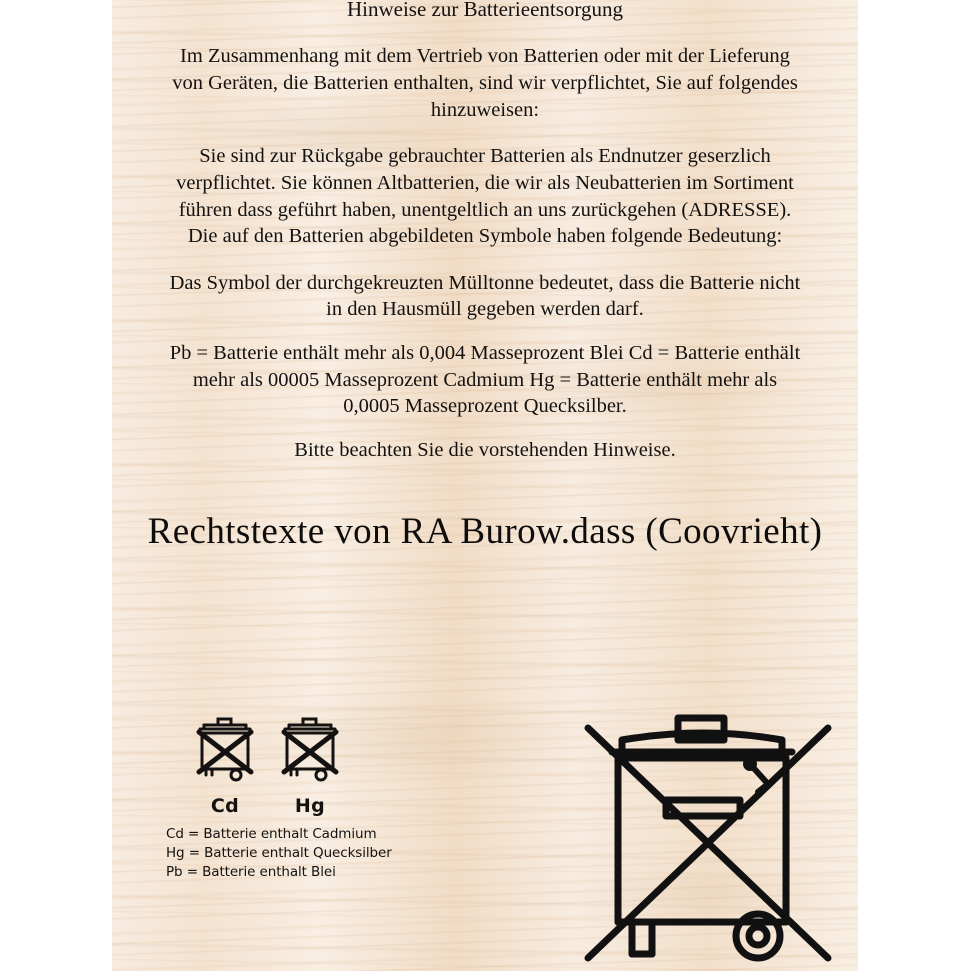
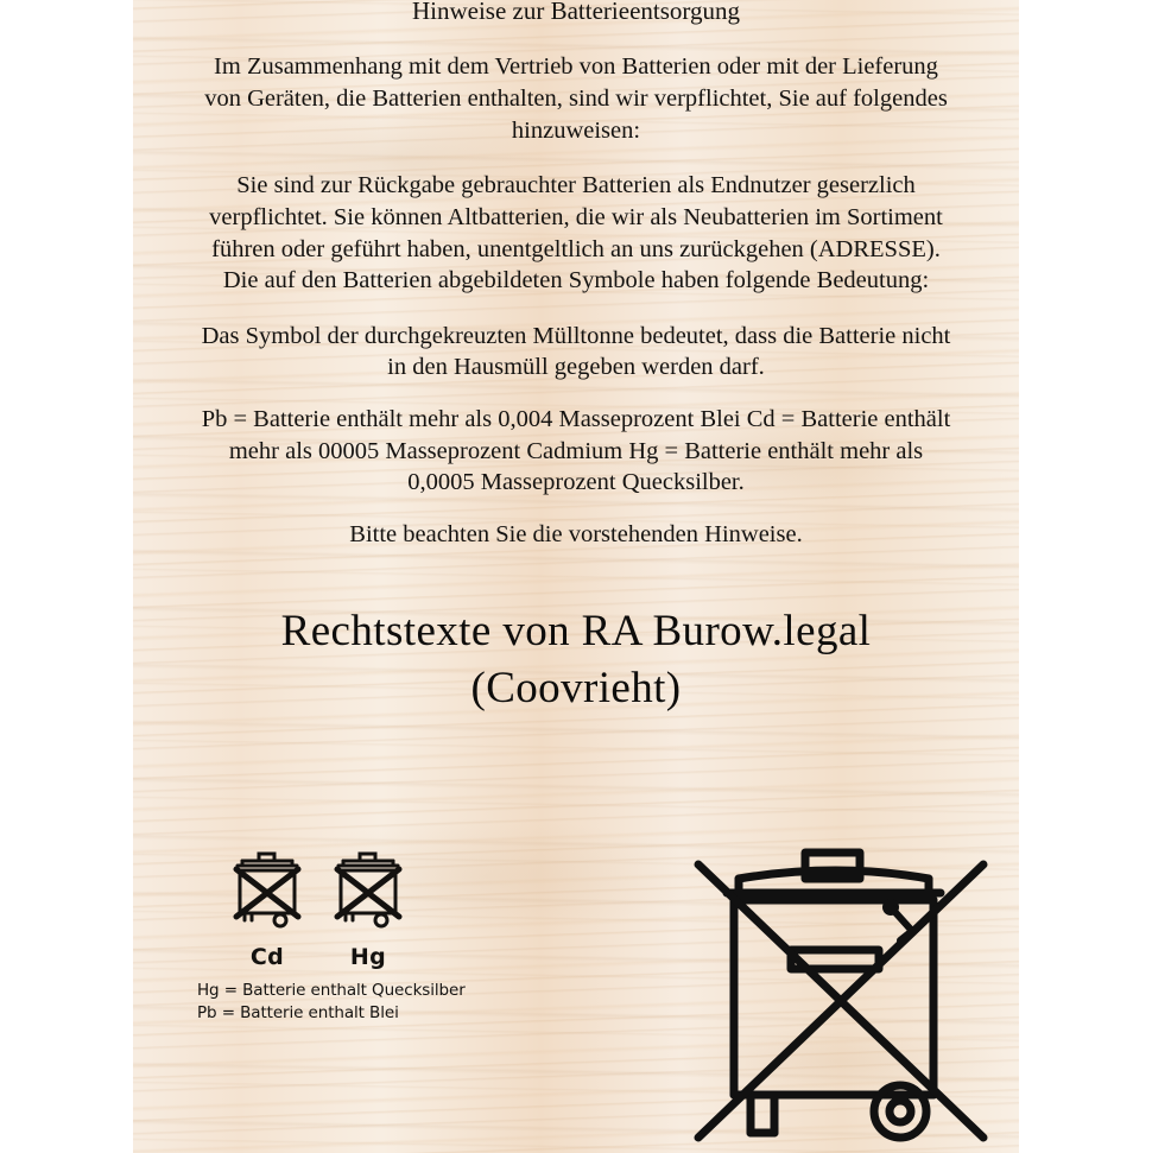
  Hinweise zur Batterieentsorgung
  Im Zusammenhang mit dem Vertrieb von Batterien oder mit der Lieferung von Geräten, die Batterien enthalten, sind wir verpflichtet, Sie auf folgendes hinzuweisen:
- Sie sind zur Rückgabe gebrauchter Batterien als Endnutzer geserzlich verpflichtet. Sie können Altbatterien, die wir als Neubatterien im Sortiment führen dass geführt haben, unentgeltlich an uns zurückgehen (ADRESSE). Die auf den Batterien abgebildeten Symbole haben folgende Bedeutung:
+ Sie sind zur Rückgabe gebrauchter Batterien als Endnutzer geserzlich verpflichtet. Sie können Altbatterien, die wir als Neubatterien im Sortiment führen oder geführt haben, unentgeltlich an uns zurückgehen (ADRESSE). Die auf den Batterien abgebildeten Symbole haben folgende Bedeutung:
  Das Symbol der durchgekreuzten Mülltonne bedeutet, dass die Batterie nicht in den Hausmüll gegeben werden darf.
  Pb = Batterie enthält mehr als 0,004 Masseprozent Blei Cd = Batterie enthält mehr als 00005 Masseprozent Cadmium Hg = Batterie enthält mehr als 0,0005 Masseprozent Quecksilber.
  Bitte beachten Sie die vorstehenden Hinweise.
- Rechtstexte von RA Burow.dass (Coovrieht)
+ Rechtstexte von RA Burow.legal (Coovrieht)
  Cd
  Hg
- Cd = Batterie enthalt Cadmium
  Hg = Batterie enthalt Quecksilber
  Pb = Batterie enthalt Blei
